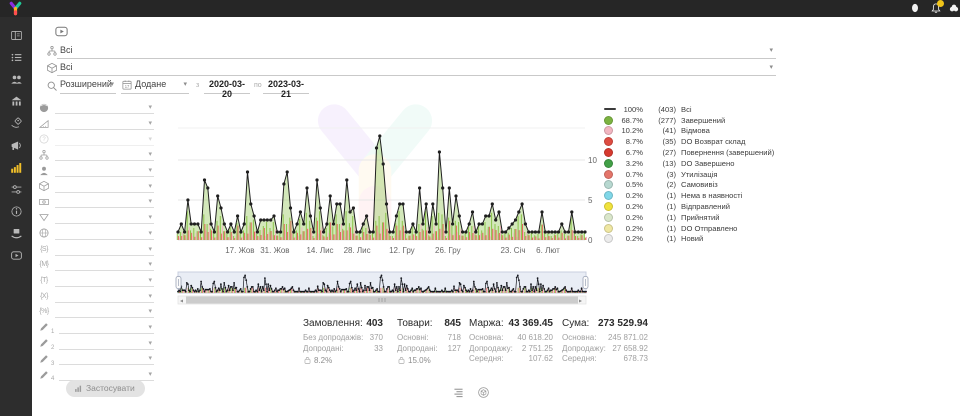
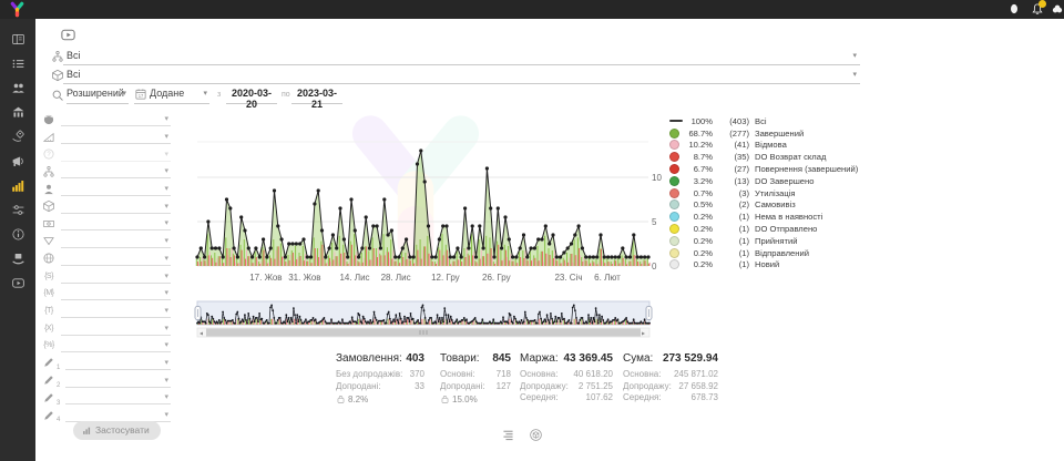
  Всі
  Всі
  Розширений
  Додане
  2020-03-20
  2023-03-21
  Застосувати
  0
  5
  10
  17. Жов
  31. Жов
  14. Лис
  28. Лис
  12. Гру
  26. Гру
  23. Січ
  6. Лют
  100%
  (403)
  Всі
  68.7%
  (277)
  Завершений
  10.2%
  (41)
  Відмова
  8.7%
  (35)
  DO Возврат склад
  6.7%
  (27)
  Повернення (завершений)
  3.2%
  (13)
  DO Завершено
  0.7%
  (3)
  Утилізація
  0.5%
  (2)
  Самовивіз
  0.2%
  (1)
  Нема в наявності
  0.2%
  (1)
- Відправлений
+ DO Отправлено
  0.2%
  (1)
  Прийнятий
  0.2%
  (1)
- DO Отправлено
+ Відправлений
  0.2%
  (1)
  Новий
  Замовлення:
  403
  Без допродажів:
  370
  Допродані:
  33
  8.2%
  Товари:
  845
  Основні:
  718
  Допродані:
  127
  15.0%
  Маржа:
  43 369.45
  Основна:
  40 618.20
  Допродажу:
  2 751.25
  Середня:
  107.62
  Сума:
  273 529.94
  Основна:
  245 871.02
  Допродажу:
  27 658.92
  Середня:
  678.73
